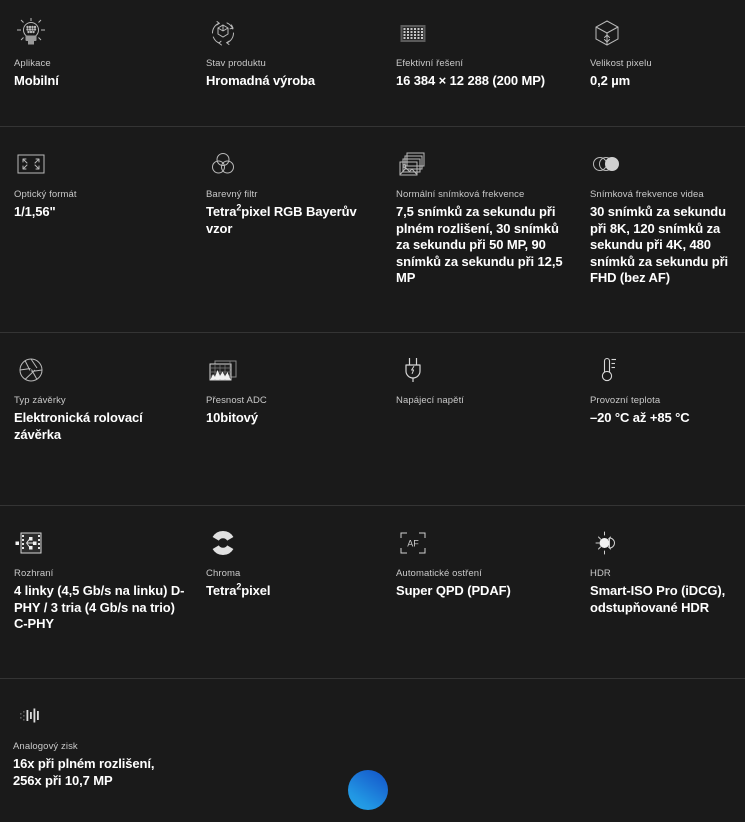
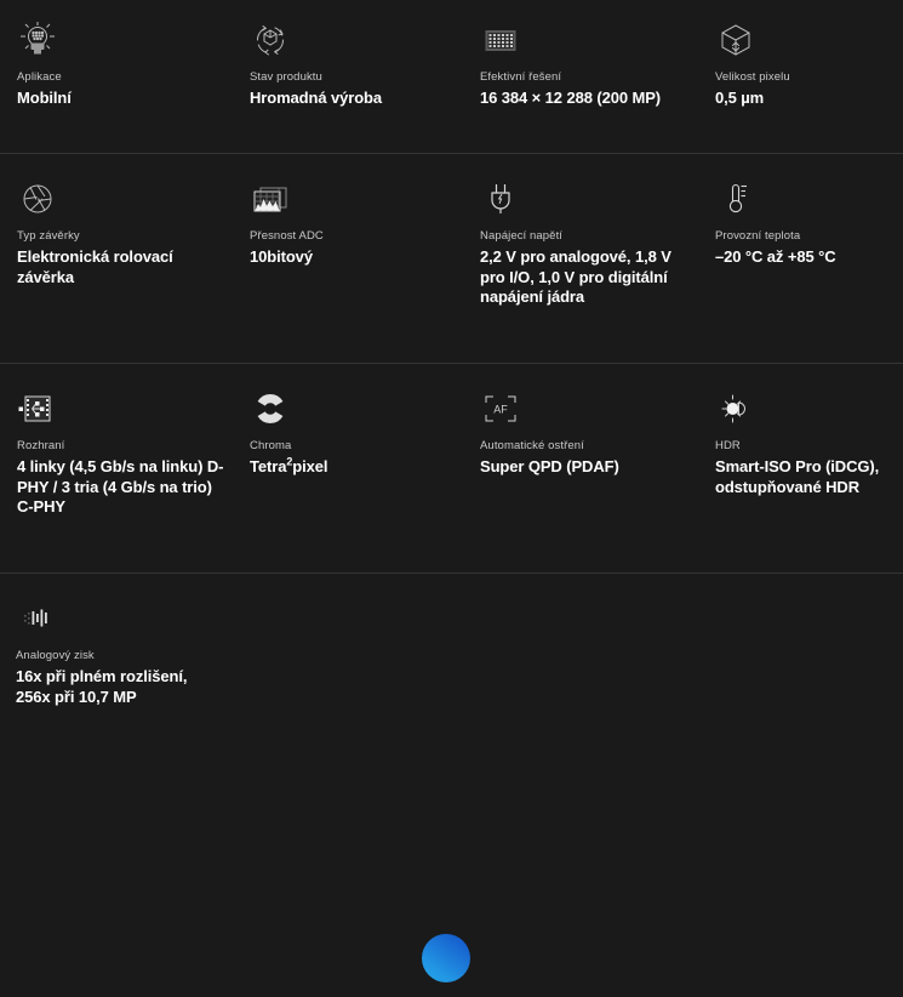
  Aplikace
  Mobilní
  Stav produktu
  Hromadná výroba
  Efektivní řešení
  16 384 × 12 288 (200 MP)
  Velikost pixelu
- 0,2 µm
+ 0,5 µm
- Optický formát
- 1/1,56"
- Barevný filtr
- Tetra2pixel RGB Bayerův vzor
- Normální snímková frekvence
- 7,5 snímků za sekundu při plném rozlišení, 30 snímků za sekundu při 50 MP, 90 snímků za sekundu při 12,5 MP
- Snímková frekvence videa
- 30 snímků za sekundu při 8K, 120 snímků za sekundu při 4K, 480 snímků za sekundu při FHD (bez AF)
  Typ závěrky
  Elektronická rolovací závěrka
  Přesnost ADC
  10bitový
  Napájecí napětí
+ 2,2 V pro analogové, 1,8 V pro I/O, 1,0 V pro digitální napájení jádra
  Provozní teplota
  –20 °C až +85 °C
  Rozhraní
  4 linky (4,5 Gb/s na linku) D-PHY / 3 tria (4 Gb/s na trio) C-PHY
  Chroma
  Tetra2pixel
  AF
  Automatické ostření
  Super QPD (PDAF)
  HDR
  Smart-ISO Pro (iDCG), odstupňované HDR
  Analogový zisk
  16x při plném rozlišení, 256x při 10,7 MP
